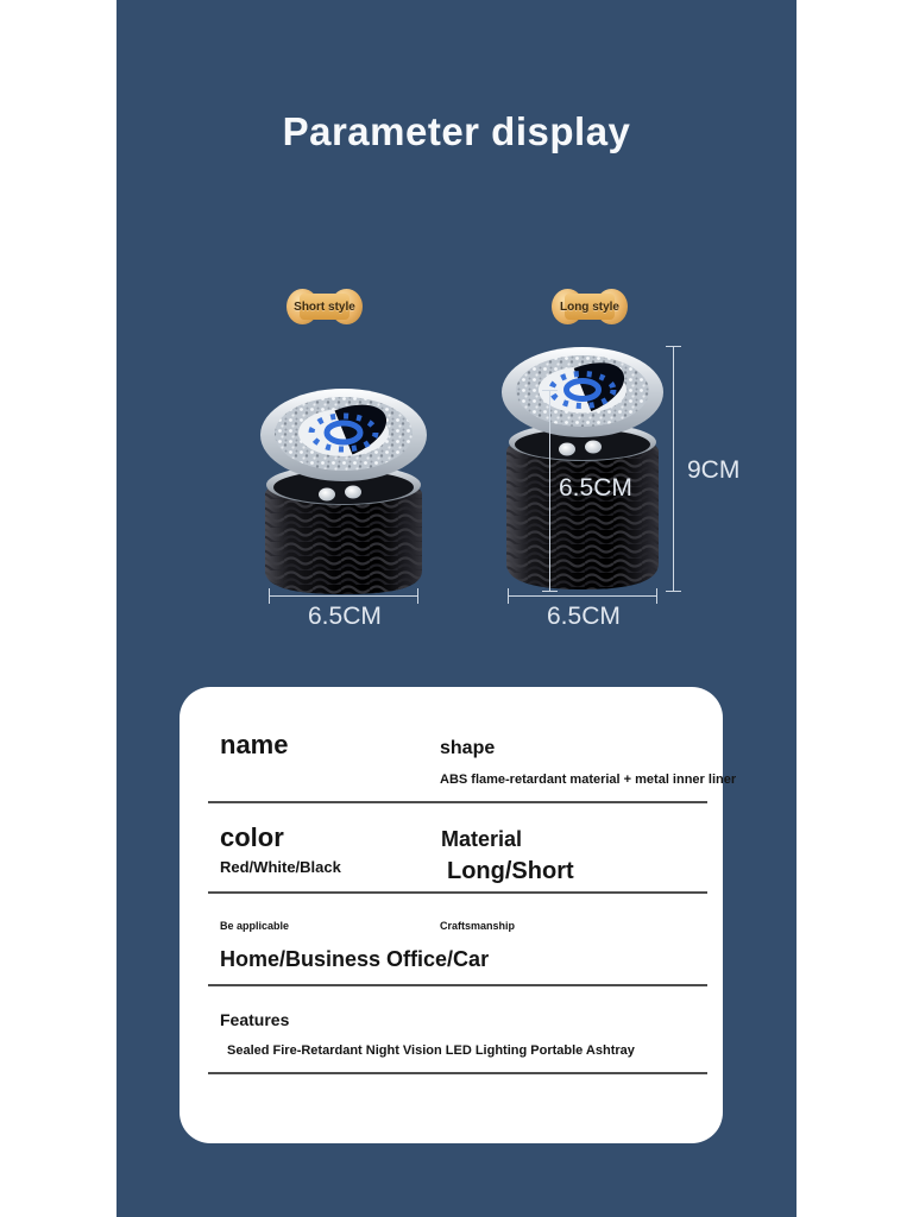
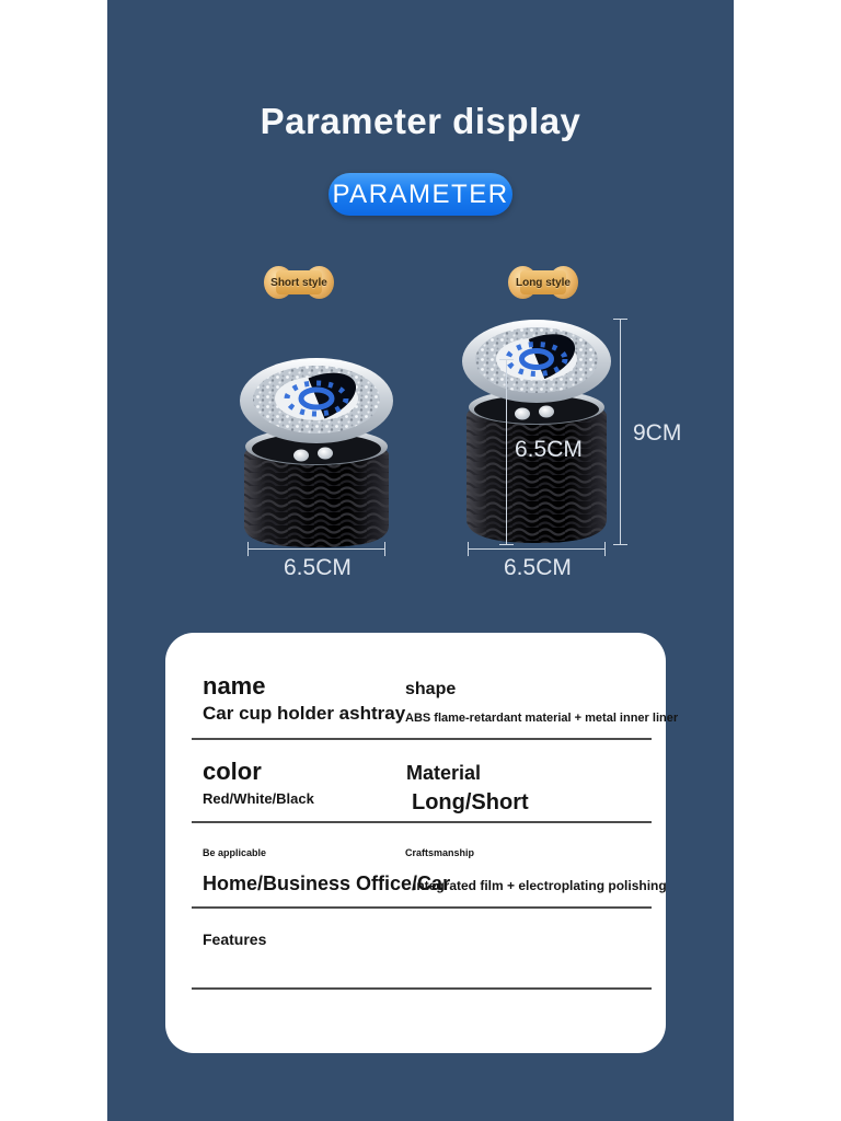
  Parameter display
+ PARAMETER
  Short style
  Long style
  6.5CM
  6.5CM
  9CM
  6.5CM
  name
+ Car cup holder ashtray
  shape
  ABS flame-retardant material + metal inner liner
  color
  Red/White/Black
  Material
  Long/Short
  Be applicable
  Home/Business Office/Car
  Craftsmanship
+ Integrated film + electroplating polishing
  Features
- Sealed Fire-Retardant Night Vision LED Lighting Portable Ashtray
